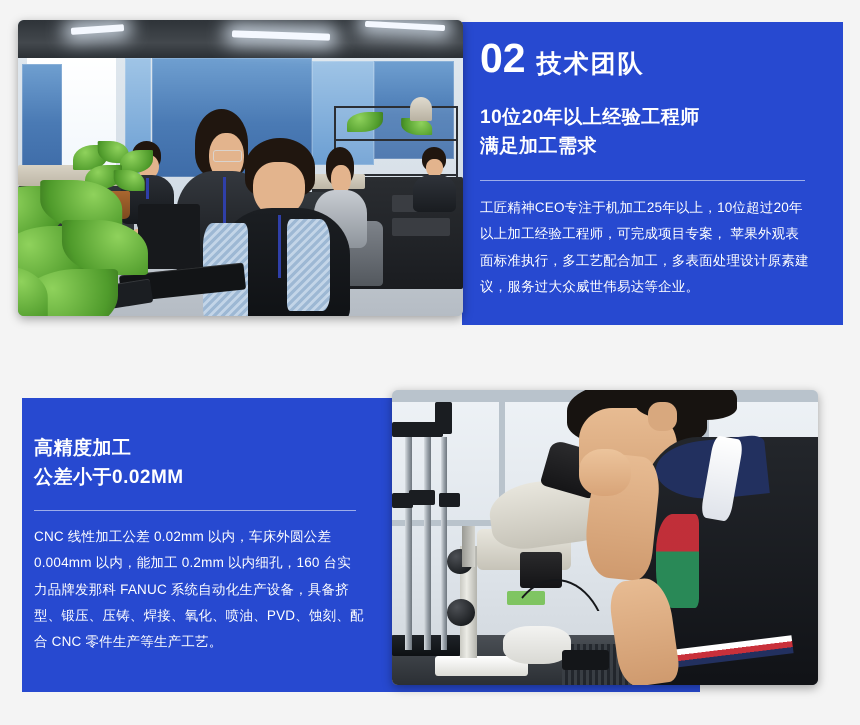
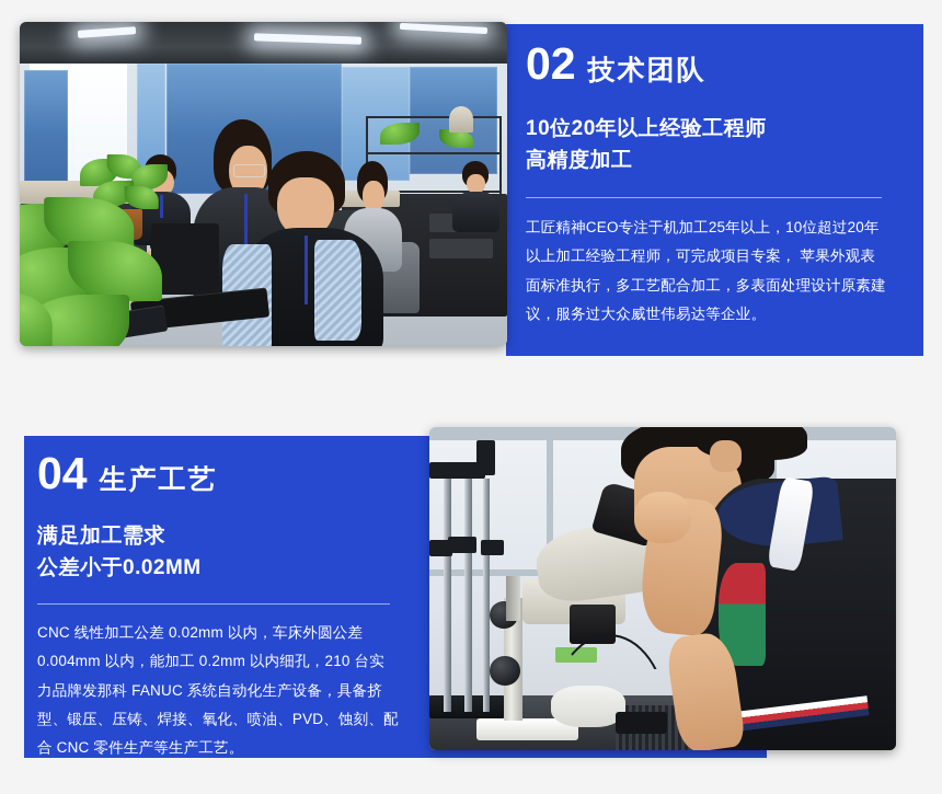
  02
  技术团队
  10位20年以上经验工程师
- 满足加工需求
+ 高精度加工
  工匠精神CEO专注于机加工25年以上，10位超过20年以上加工经验工程师，可完成项目专案， 苹果外观表面标准执行，多工艺配合加工，多表面处理设计原素建议，服务过大众威世伟易达等企业。
+ 04
+ 生产工艺
- 高精度加工
+ 满足加工需求
  公差小于0.02MM
- CNC 线性加工公差 0.02mm 以内，车床外圆公差 0.004mm 以内，能加工 0.2mm 以内细孔，160 台实力品牌发那科 FANUC 系统自动化生产设备，具备挤型、锻压、压铸、焊接、氧化、喷油、PVD、蚀刻、配合 CNC 零件生产等生产工艺。
+ CNC 线性加工公差 0.02mm 以内，车床外圆公差 0.004mm 以内，能加工 0.2mm 以内细孔，210 台实力品牌发那科 FANUC 系统自动化生产设备，具备挤型、锻压、压铸、焊接、氧化、喷油、PVD、蚀刻、配合 CNC 零件生产等生产工艺。
